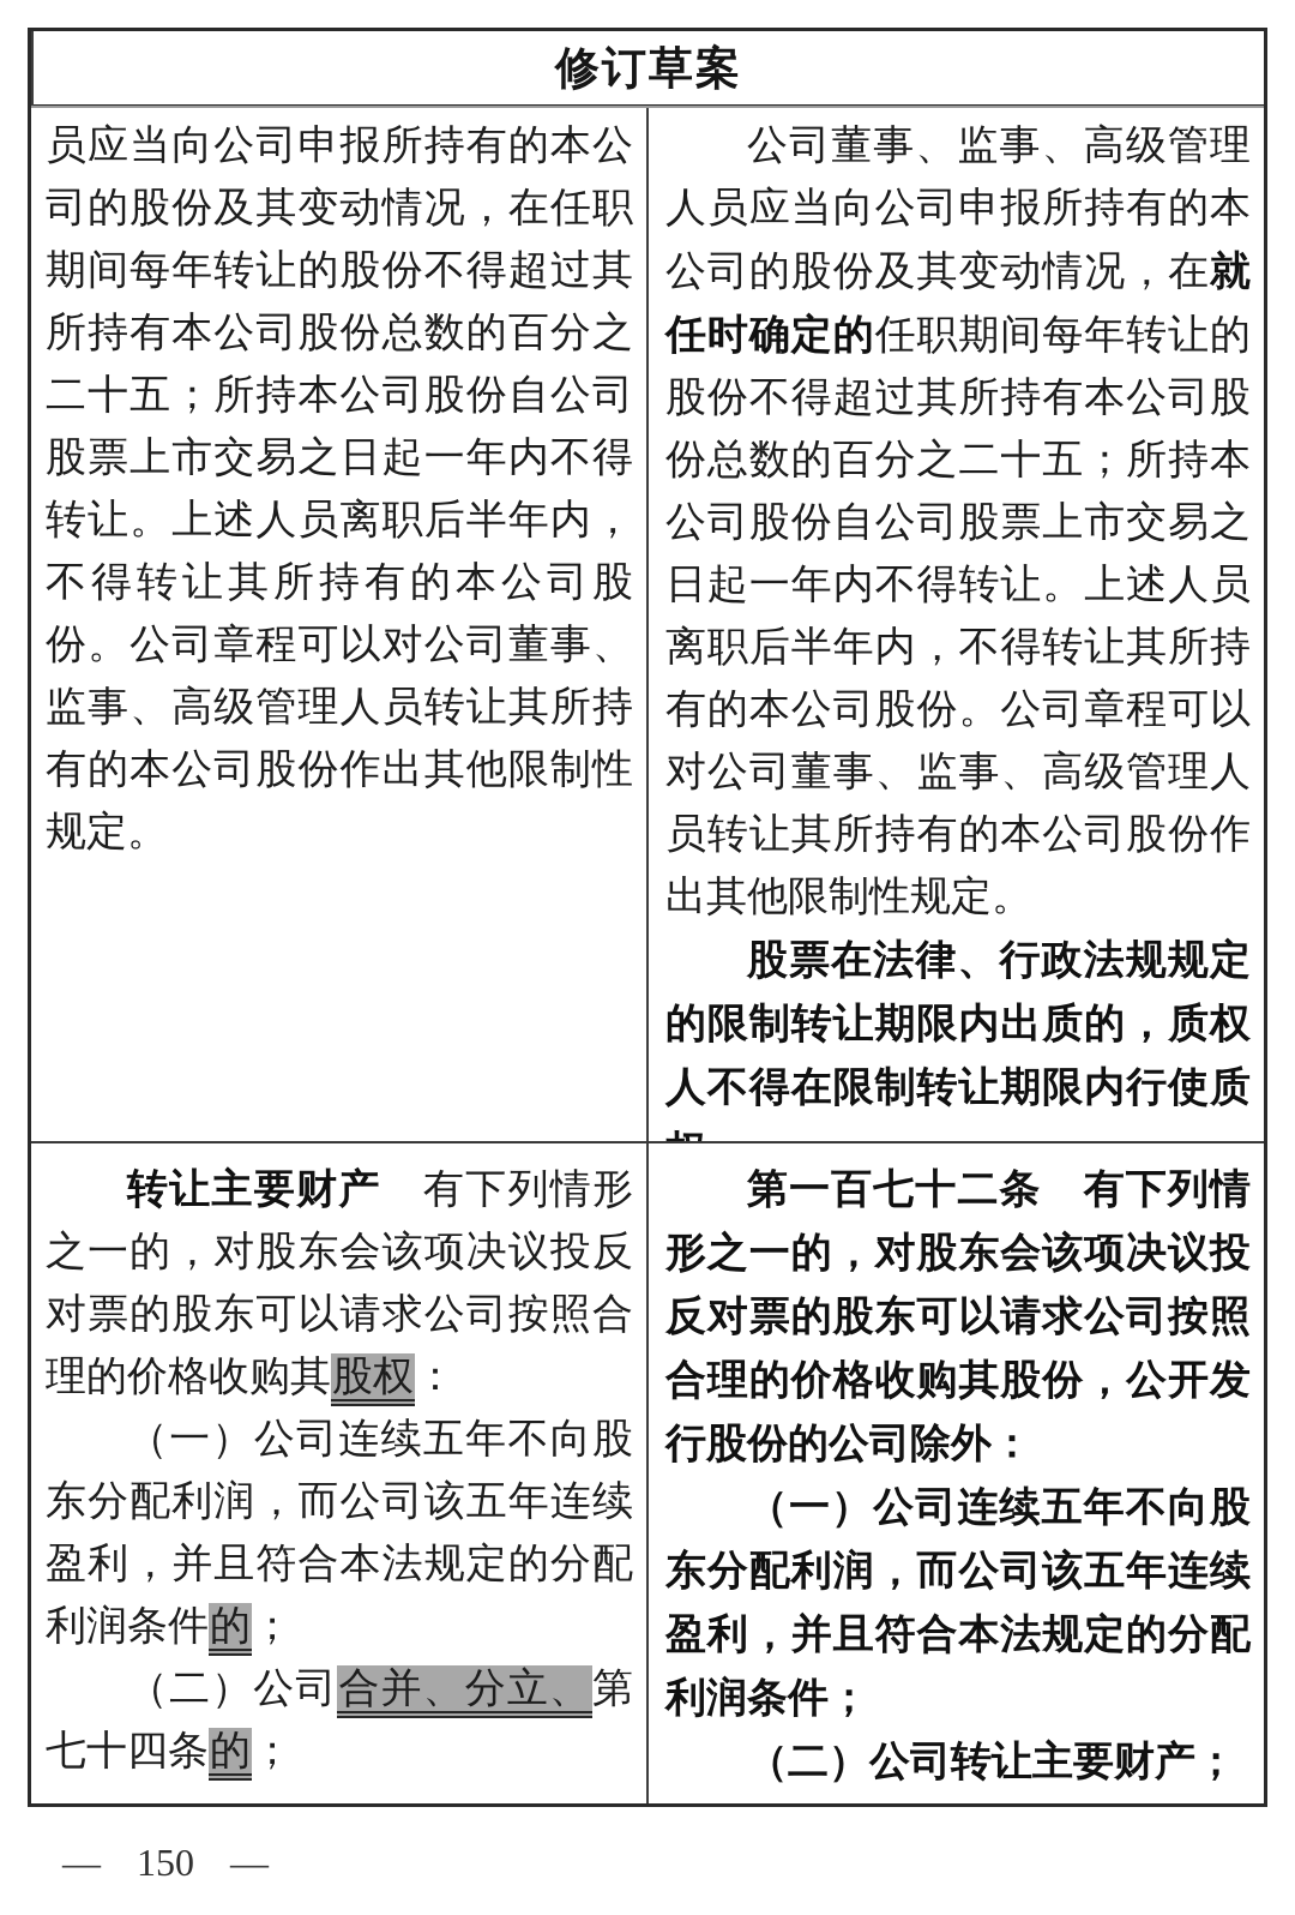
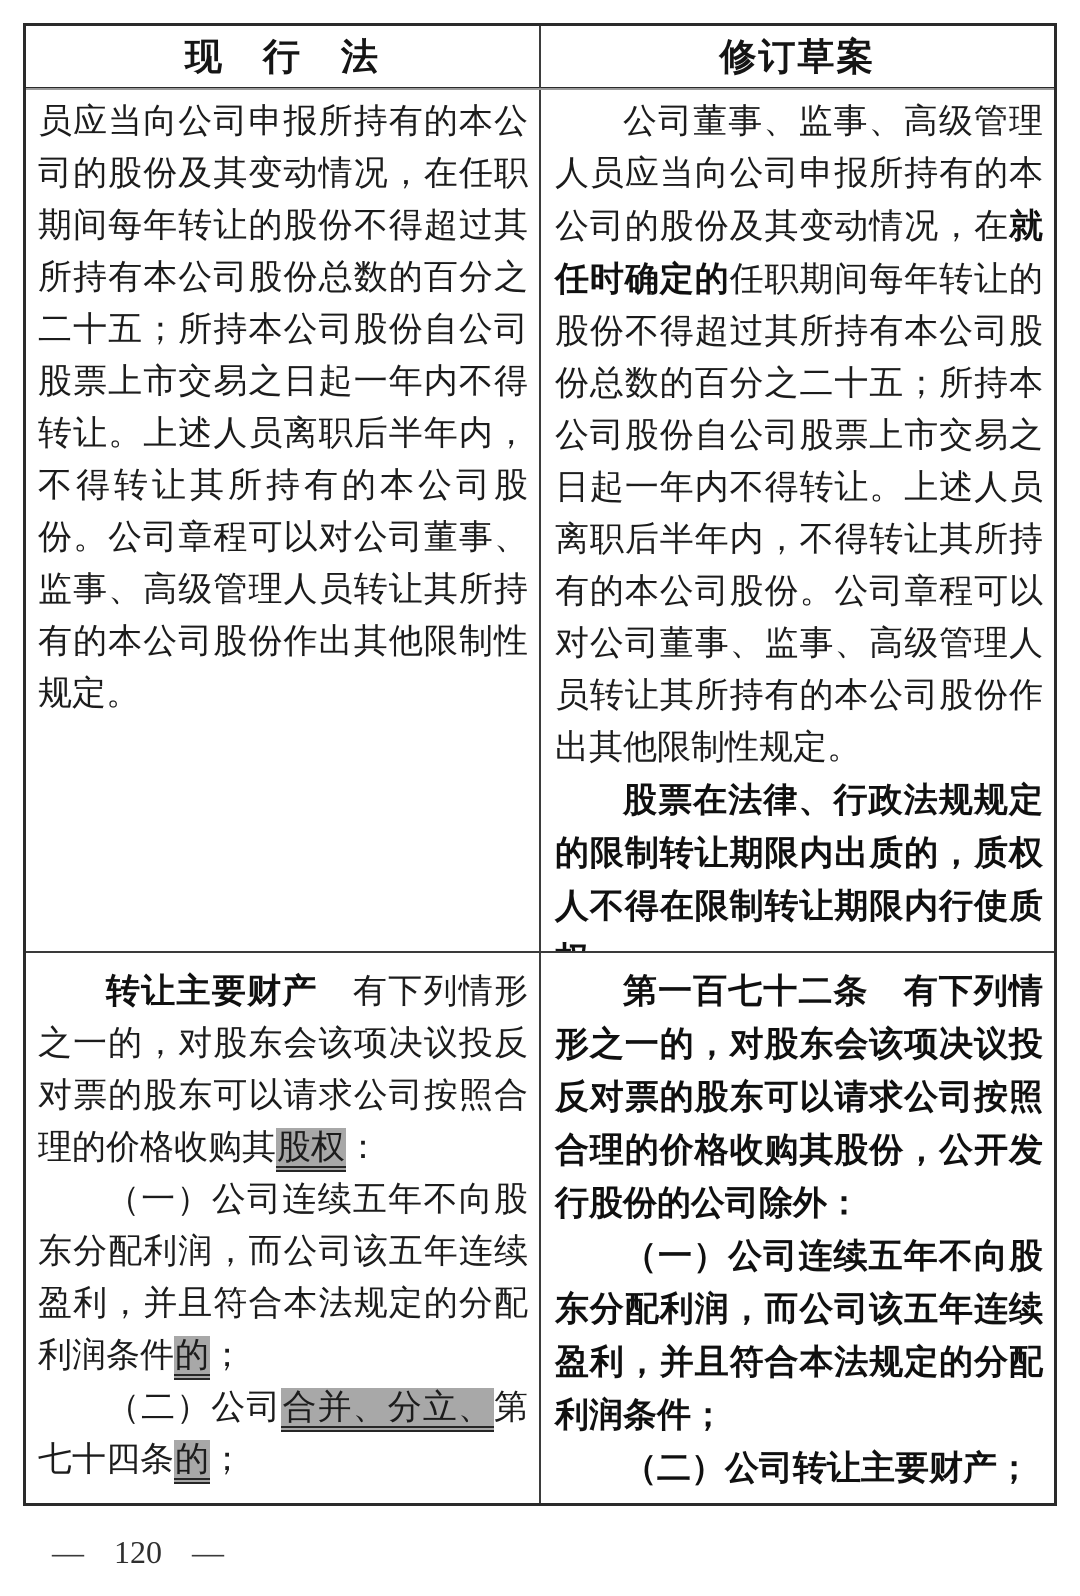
+ 现 行 法
  修订草案
  员应当向公司申报所持有的本公司的股份及其变动情况，在任职期间每年转让的股份不得超过其所持有本公司股份总数的百分之二十五；所持本公司股份自公司股票上市交易之日起一年内不得转让。上述人员离职后半年内，不得转让其所持有的本公司股份。公司章程可以对公司董事、监事、高级管理人员转让其所持有的本公司股份作出其他限制性规定。
  公司董事、监事、高级管理人员应当向公司申报所持有的本公司的股份及其变动情况，在就任时确定的任职期间每年转让的股份不得超过其所持有本公司股份总数的百分之二十五；所持本公司股份自公司股票上市交易之日起一年内不得转让。上述人员离职后半年内，不得转让其所持有的本公司股份。公司章程可以对公司董事、监事、高级管理人员转让其所持有的本公司股份作出其他限制性规定。
  股票在法律、行政法规规定的限制转让期限内出质的，质权人不得在限制转让期限内行使质
  转让主要财产 有下列情形之一的，对股东会该项决议投反对票的股东可以请求公司按照合理的价格收购其股权：
  （一）公司连续五年不向股东分配利润，而公司该五年连续盈利，并且符合本法规定的分配利润条件的；
  （二）公司合并、分立、第七十四条的；
  第一百七十二条 有下列情形之一的，对股东会该项决议投反对票的股东可以请求公司按照合理的价格收购其股份，公开发行股份的公司除外：
  （一）公司连续五年不向股东分配利润，而公司该五年连续盈利，并且符合本法规定的分配利润条件；
  （二）公司转让主要财产；
  —
- 150
+ 120
  —
